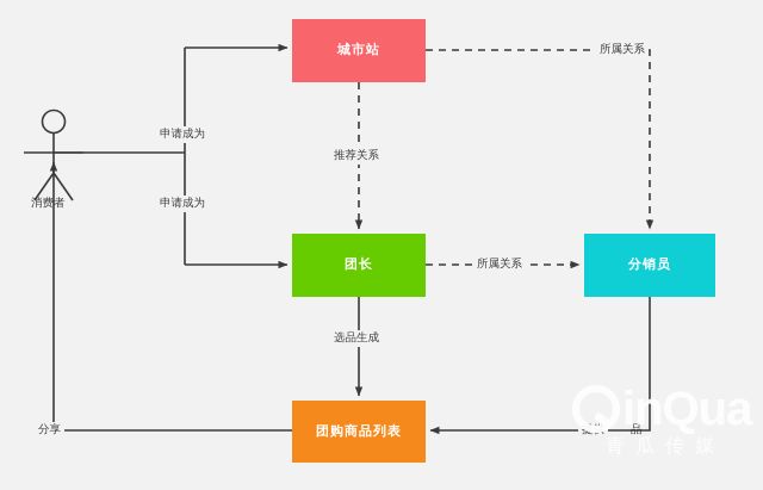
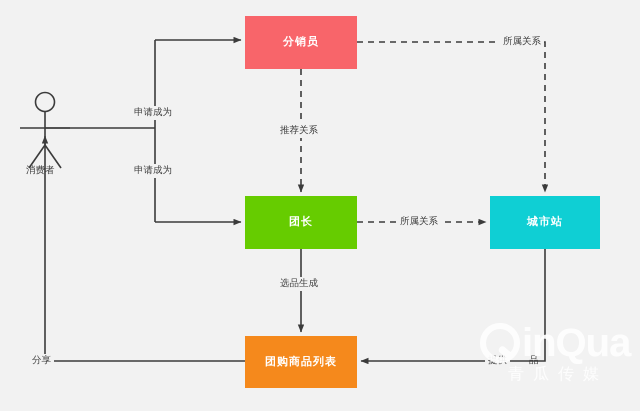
- 城市站
+ 分销员
  团长
- 分销员
+ 城市站
  团购商品列表
  消费者
  申请成为
  申请成为
  推荐关系
  所属关系
  所属关系
  选品生成
  品
  分享
  inQua
